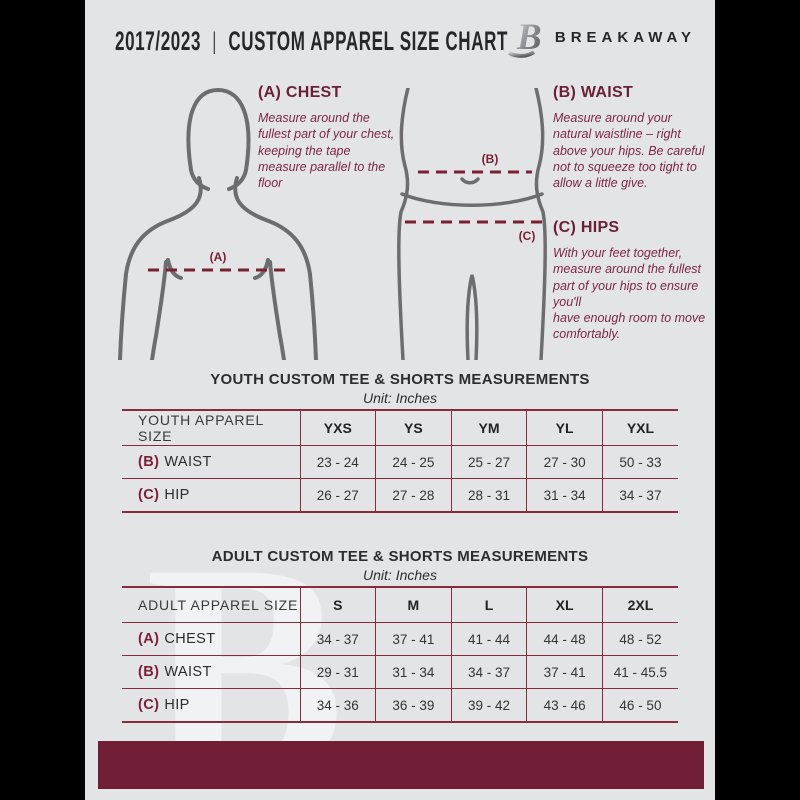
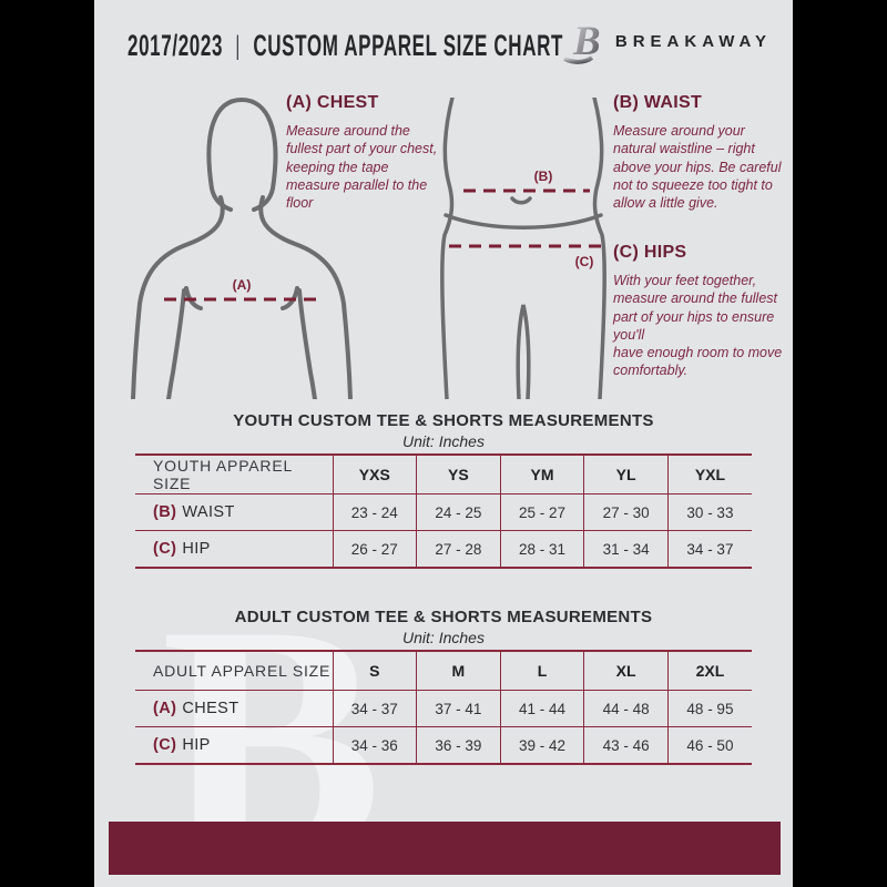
  B
  2017/2023
  |
  CUSTOM APPAREL SIZE CHART
  B
  BREAKAWAY
  (A)
  (B)
  (C)
  (A) CHEST
  Measure around the fullest part of your chest, keeping the tape measure parallel to the floor
  (B) WAIST
  Measure around your natural waistline – right above your hips. Be careful not to squeeze too tight to allow a little give.
  (C) HIPS
  With your feet together, measure around the fullest part of your hips to ensure you'll
  have enough room to move comfortably.
  YOUTH CUSTOM TEE & SHORTS MEASUREMENTS
  Unit: Inches
  YOUTH APPAREL SIZE	YXS	YS	YM	YL	YXL
- (B) WAIST	23 - 24	24 - 25	25 - 27	27 - 30	50 - 33
+ (B) WAIST	23 - 24	24 - 25	25 - 27	27 - 30	30 - 33
  (C) HIP	26 - 27	27 - 28	28 - 31	31 - 34	34 - 37
  ADULT CUSTOM TEE & SHORTS MEASUREMENTS
  Unit: Inches
  ADULT APPAREL SIZE	S	M	L	XL	2XL
- (A) CHEST	34 - 37	37 - 41	41 - 44	44 - 48	48 - 52
+ (A) CHEST	34 - 37	37 - 41	41 - 44	44 - 48	48 - 95
- (B) WAIST	29 - 31	31 - 34	34 - 37	37 - 41	41 - 45.5
  (C) HIP	34 - 36	36 - 39	39 - 42	43 - 46	46 - 50
